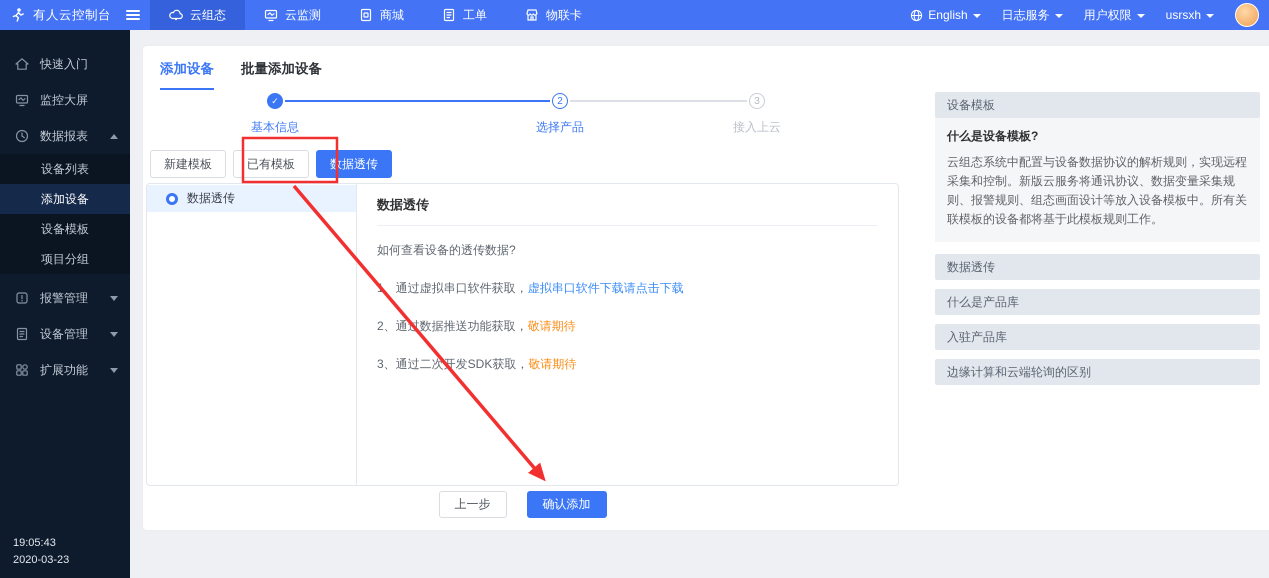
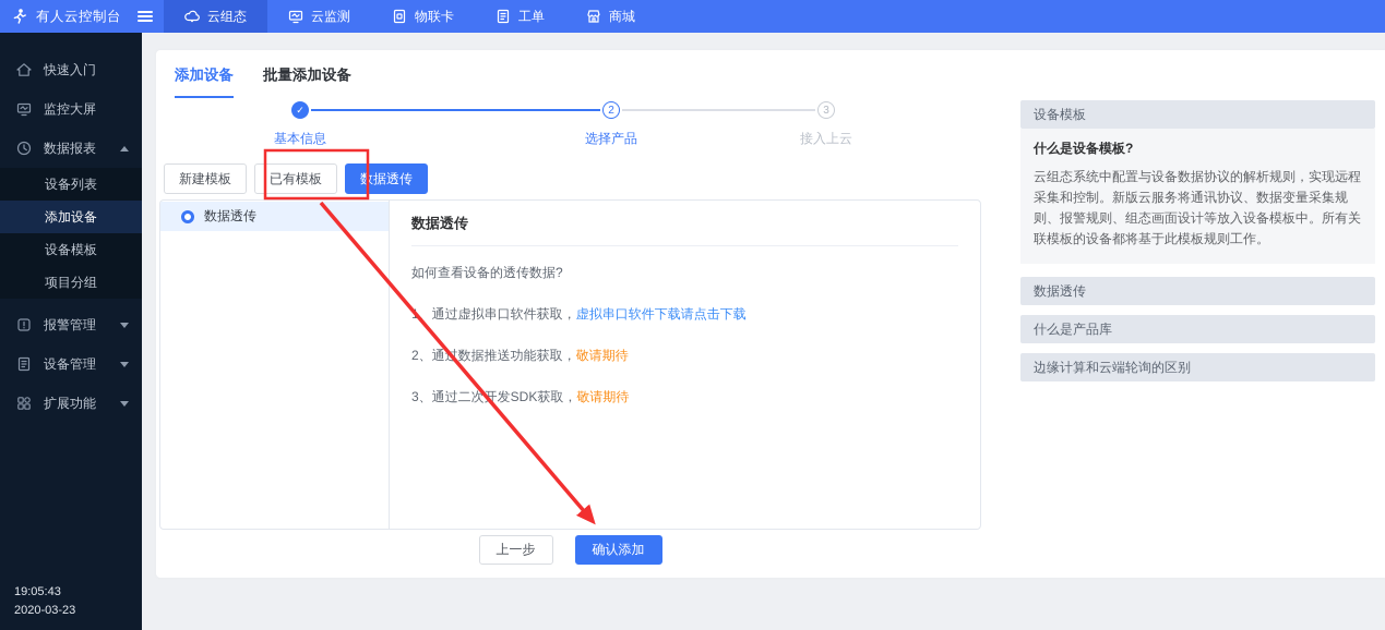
  有人云控制台
  云组态
  云监测
- 商城
+ 物联卡
  工单
- 物联卡
+ 商城
- English
- 日志服务
- 用户权限
- usrsxh
  快速入门
  监控大屏
  数据报表
  设备列表
  添加设备
  设备模板
  项目分组
  报警管理
  设备管理
  扩展功能
  19:05:43
  2020-03-23
  添加设备
  批量添加设备
  ✓
  2
  3
  基本信息
  选择产品
  接入上云
  新建模板
  已有模板
  据透传
  数据透传
  数据透传
  如何查看设备的透传数据?
  、通过虚拟串口软件获取，虚拟串口软件下载请点击下载
  2、通数据推送功能获取，敬请期待
  3、通过二次开发SDK获取，敬请期待
  上一步
  确认添加
  设备模板
  什么是设备模板?
  云组态系统中配置与设备数据协议的解析规则，实现远程采集和控制。新版云服务将通讯协议、数据变量采集规则、报警规则、组态画面设计等放入设备模板中。所有关联模板的设备都将基于此模板规则工作。
  数据透传
  什么是产品库
- 入驻产品库
  边缘计算和云端轮询的区别
